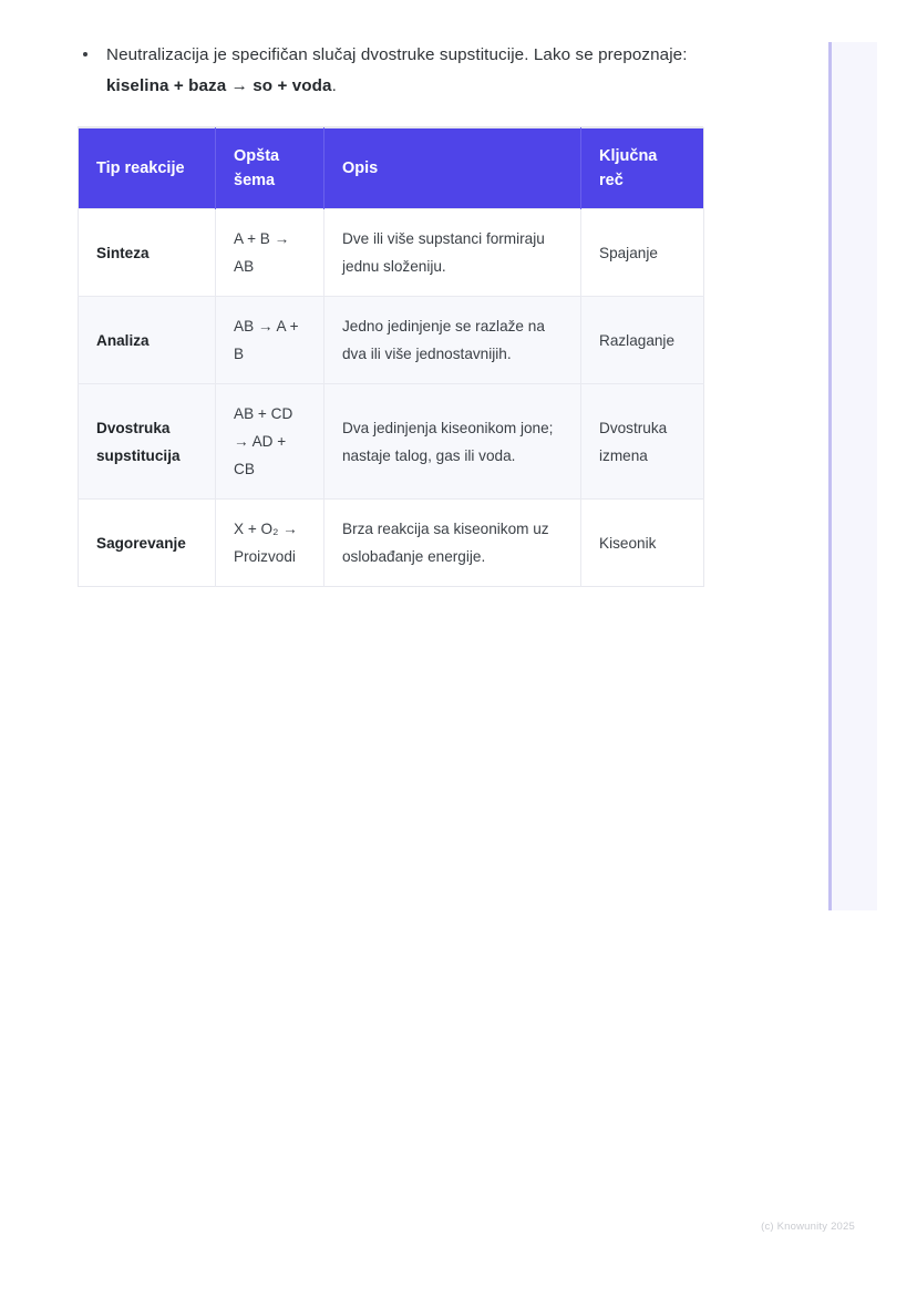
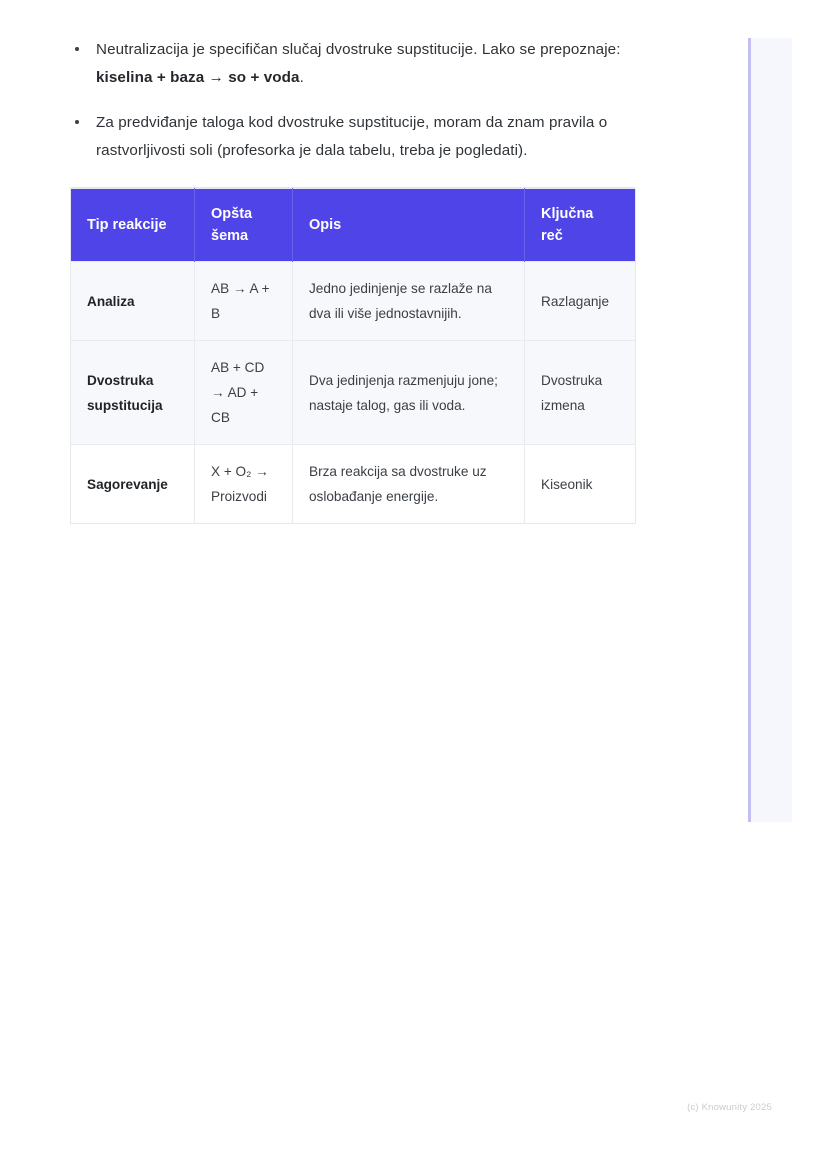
  Neutralizacija je specifičan slučaj dvostruke supstitucije. Lako se prepoznaje: kiselina + baza → so + voda.
+ Za predviđanje taloga kod dvostruke supstitucije, moram da znam pravila o rastvorljivosti soli (profesorka je dala tabelu, treba je pogledati).
  Tip reakcije	Opšta šema	Opis	Ključna reč
- Sinteza	A + B → AB	Dve ili više supstanci formiraju jednu složeniju.	Spajanje
  Analiza	AB → A + B	Jedno jedinjenje se razlaže na dva ili više jednostavnijih.	Razlaganje
- Dvostruka supstitucija	AB + CD → AD + CB	Dva jedinjenja kiseonikom jone; nastaje talog, gas ili voda.	Dvostruka izmena
+ Dvostruka supstitucija	AB + CD → AD + CB	Dva jedinjenja razmenjuju jone; nastaje talog, gas ili voda.	Dvostruka izmena
- Sagorevanje	X + O₂ → Proizvodi	Brza reakcija sa kiseonikom uz oslobađanje energije.	Kiseonik
+ Sagorevanje	X + O₂ → Proizvodi	Brza reakcija sa dvostruke uz oslobađanje energije.	Kiseonik
  (c) Knowunity 2025
